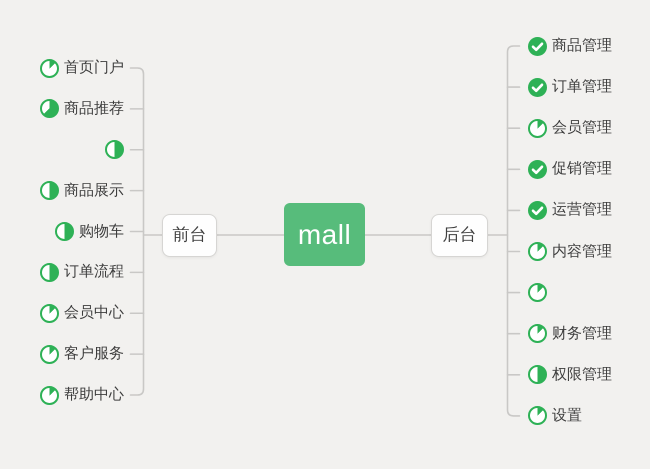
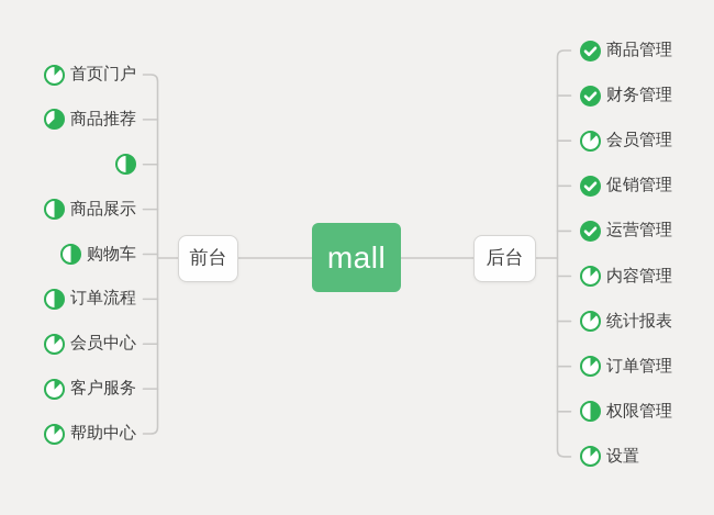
  mall
  前台
  后台
  首页门户
  商品推荐
  商品展示
  购物车
  订单流程
  会员中心
  客户服务
  帮助中心
  商品管理
- 订单管理
+ 财务管理
  会员管理
  促销管理
  运营管理
  内容管理
+ 统计报表
- 财务管理
+ 订单管理
  权限管理
  设置
